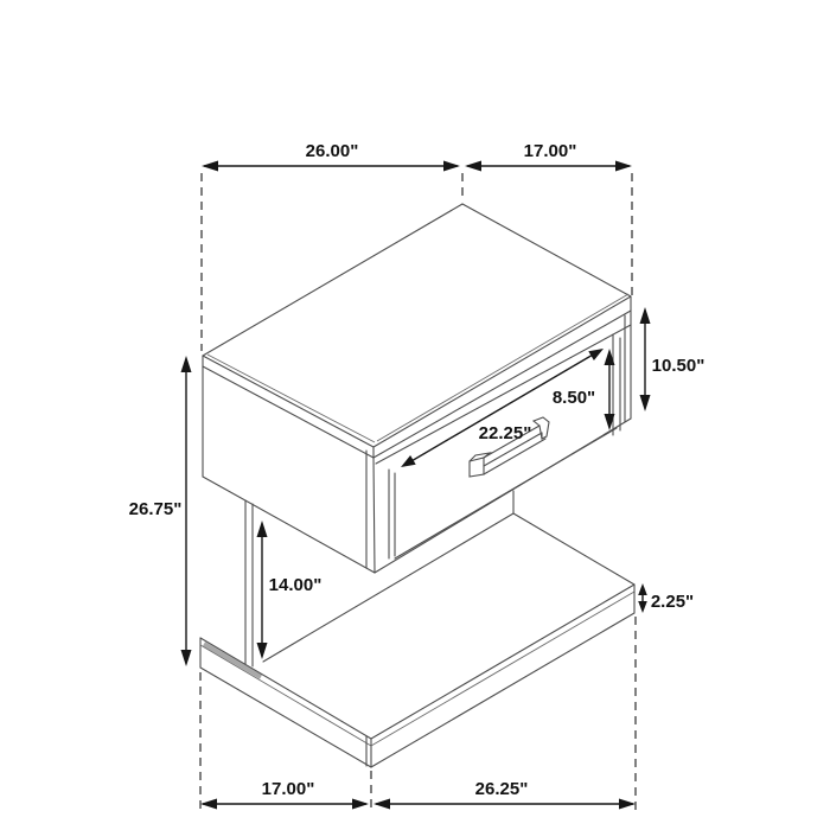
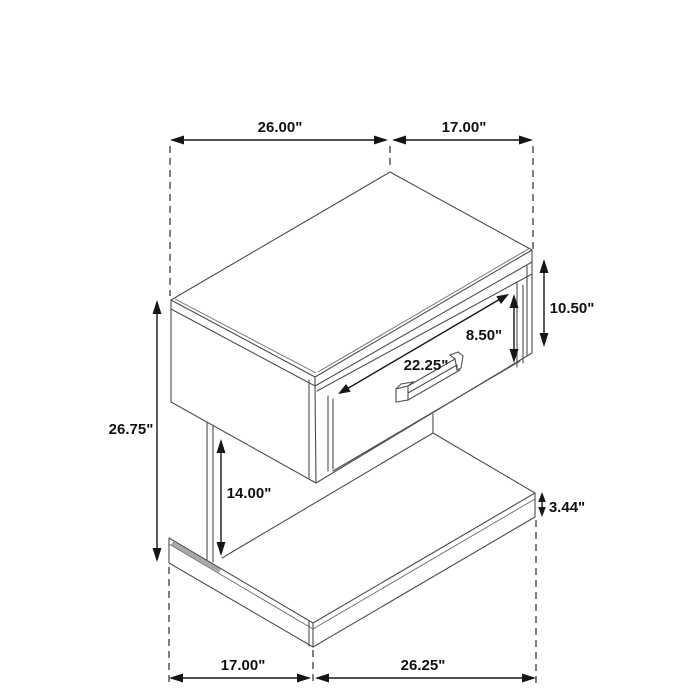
  26.00"
  17.00"
  26.75"
  14.00"
  10.50"
  8.50"
  22.25"
- 2.25"
+ 3.44"
  17.00"
  26.25"
